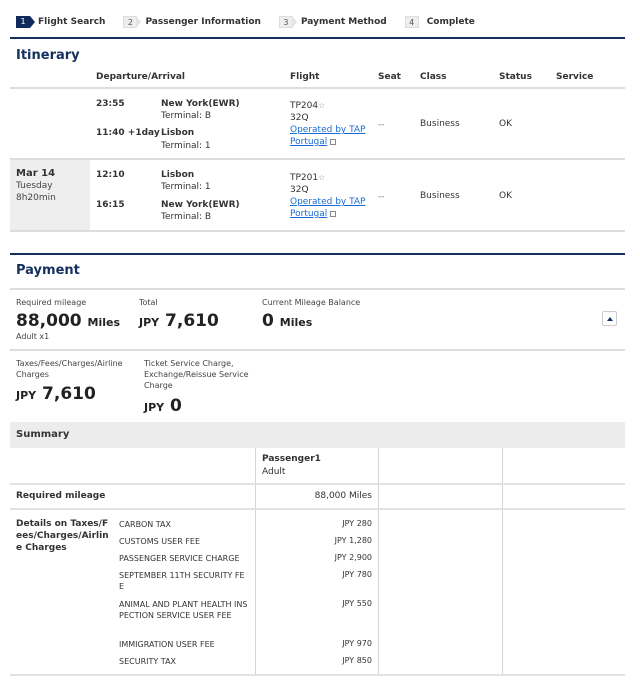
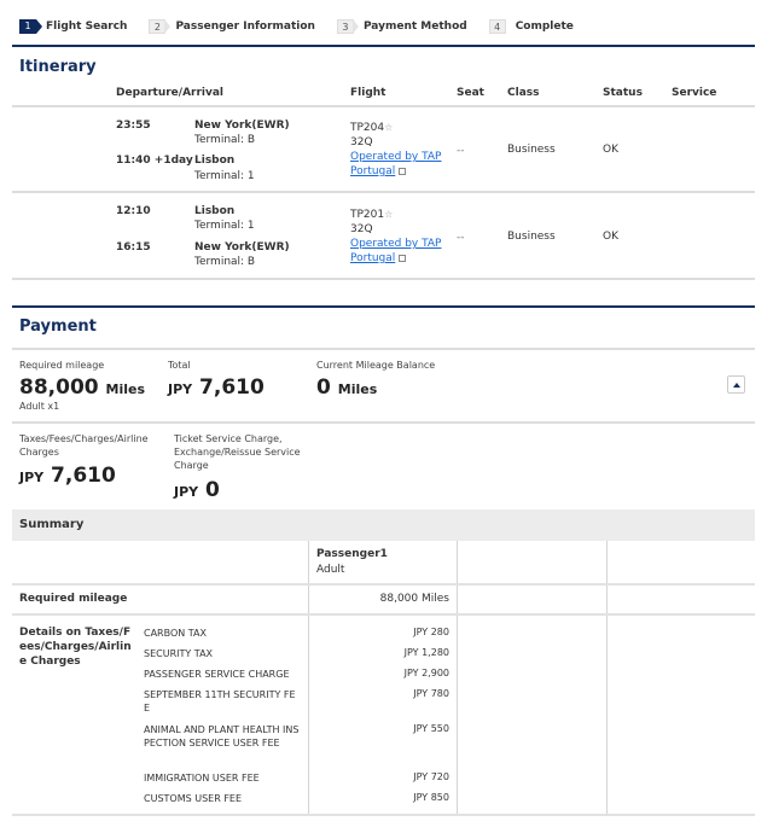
  1
  Flight Search
  2
  Passenger Information
  3
  Payment Method
  4
  Complete
  Itinerary
  Departure/Arrival
  Flight
  Seat
  Class
  Status
  Service
  23:55
  New York(EWR)
  Terminal: B
  11:40 +1day
  Lisbon
  Terminal: 1
  TP204☆
  32Q
  Operated by TAP
  Portugal
  --
  Business
  OK
- Mar 14
- Tuesday
- 8h20min
  12:10
  Lisbon
  Terminal: 1
  16:15
  New York(EWR)
  Terminal: B
  TP201☆
  32Q
  Operated by TAP
  Portugal
  --
  Business
  OK
  Payment
  Required mileage
  88,000 Miles
  Adult x1
  Total
  JPY 7,610
  Current Mileage Balance
  0 Miles
  Taxes/Fees/Charges/Airline
  Charges
  JPY 7,610
  Ticket Service Charge,
  Exchange/Reissue Service
  Charge
  JPY 0
  Summary
  Passenger1
  Adult
  Required mileage
  88,000 Miles
  Details on Taxes/F
  ees/Charges/Airlin
  e Charges
  CARBON TAX
  JPY 280
- CUSTOMS USER FEE
+ SECURITY TAX
  JPY 1,280
  PASSENGER SERVICE CHARGE
  JPY 2,900
  SEPTEMBER 11TH SECURITY FEE
  JPY 780
  ANIMAL AND PLANT HEALTH INSPECTION SERVICE USER FEE
  JPY 550
  IMMIGRATION USER FEE
- JPY 970
+ JPY 720
- SECURITY TAX
+ CUSTOMS USER FEE
  JPY 850
